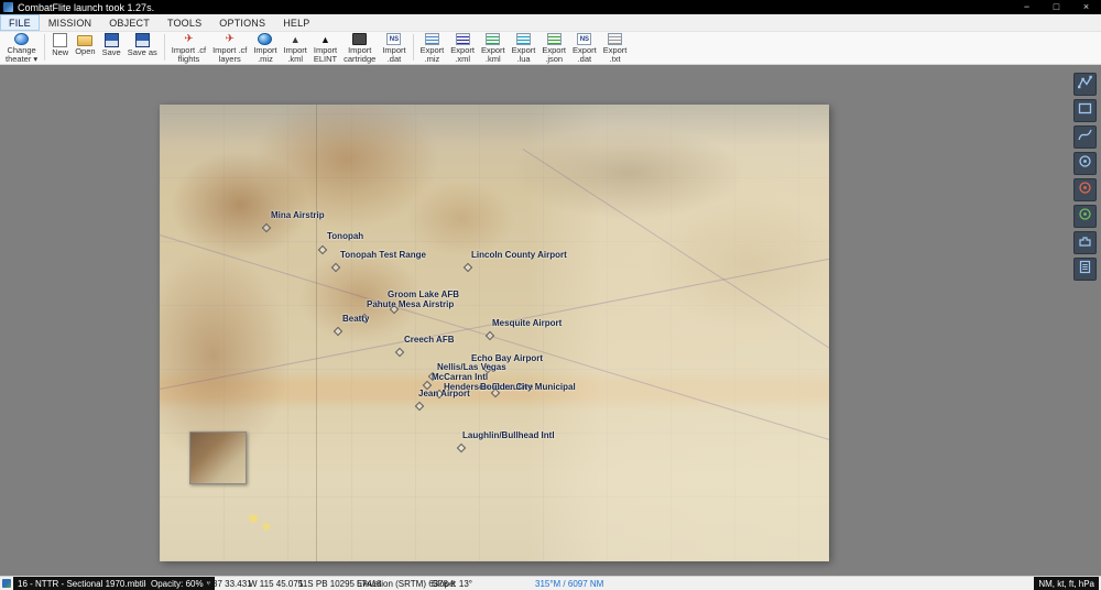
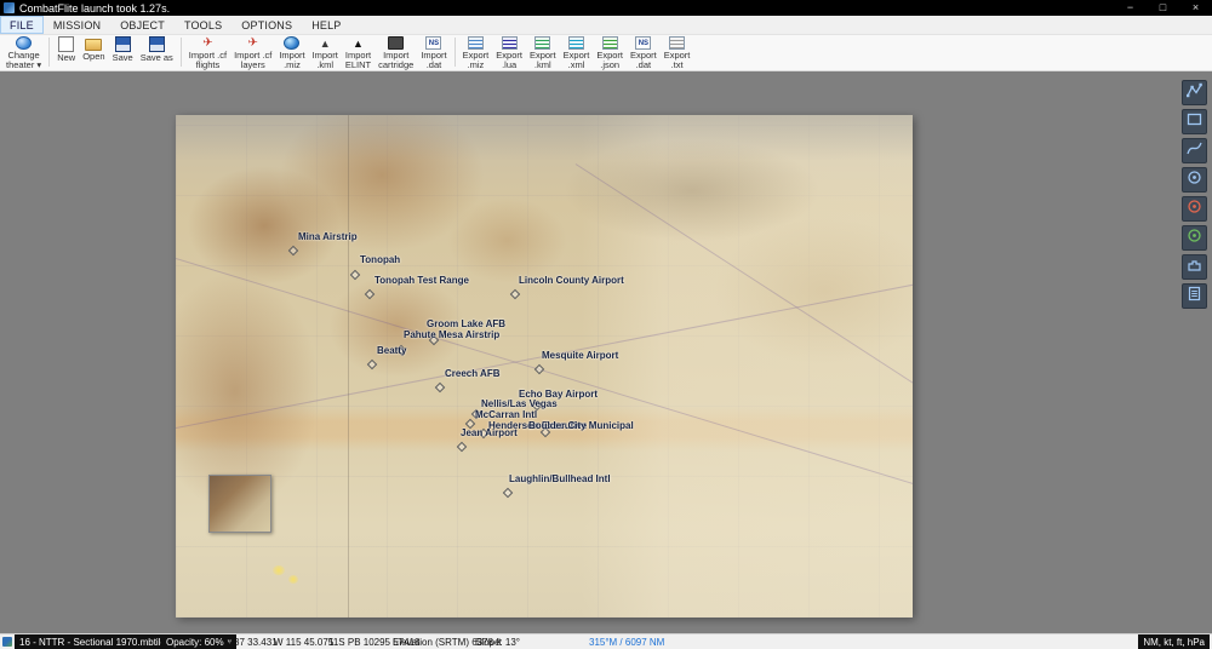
  CombatFlite launch took 1.27s.
  −
  □
  ×
  FILE
  MISSION
  OBJECT
  TOOLS
  OPTIONS
  HELP
  Change
  theater ▾
  New
  Open
  Save
  Save as
  Import .cf
  flights
  Import .cf
  layers
  Import
  .miz
  Import
  .kml
  Import
  ELINT
  Import
  cartridge
  Import
  .dat
  Export
  .miz
  Export
- .xml
+ .lua
  Export
  .kml
  Export
- .lua
+ .xml
  Export
  .json
  Export
  .dat
  Export
  .txt
  Mina Airstrip
  Tonopah
  Tonopah Test Range
  Lincoln County Airport
  Groom Lake AFB
  Pahute Mesa Airstrip
  Beatty
  Mesquite Airport
  Creech AFB
  Echo Bay Airport
  Nellis/Las Vegas
  McCarran Intl
  Henderson Executive
  Boulder City Municipal
  Jean Airport
  Laughlin/Bullhead Intl
  16 - NTTR - Sectional 1970.mbtil
  Opacity: 60%
  N 37 33.431
  W 115 45.075
  11S PB 10295 57418
  Elevation (SRTM) 6378 ft
  Slope: 13°
  315°M / 6097 NM
  NM, kt, ft, hPa
